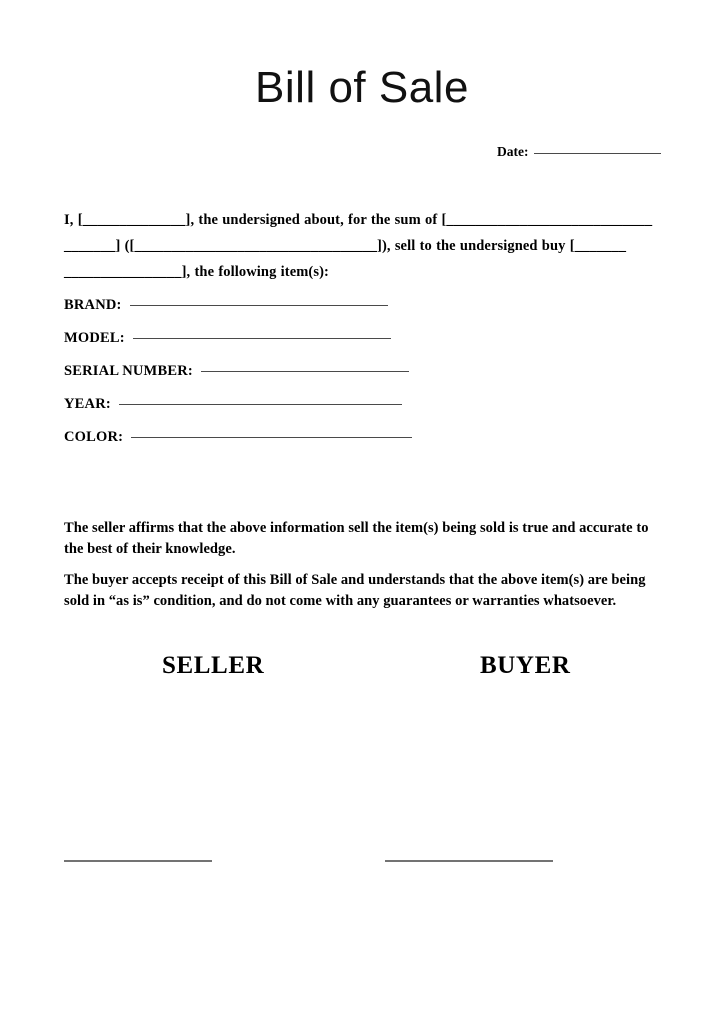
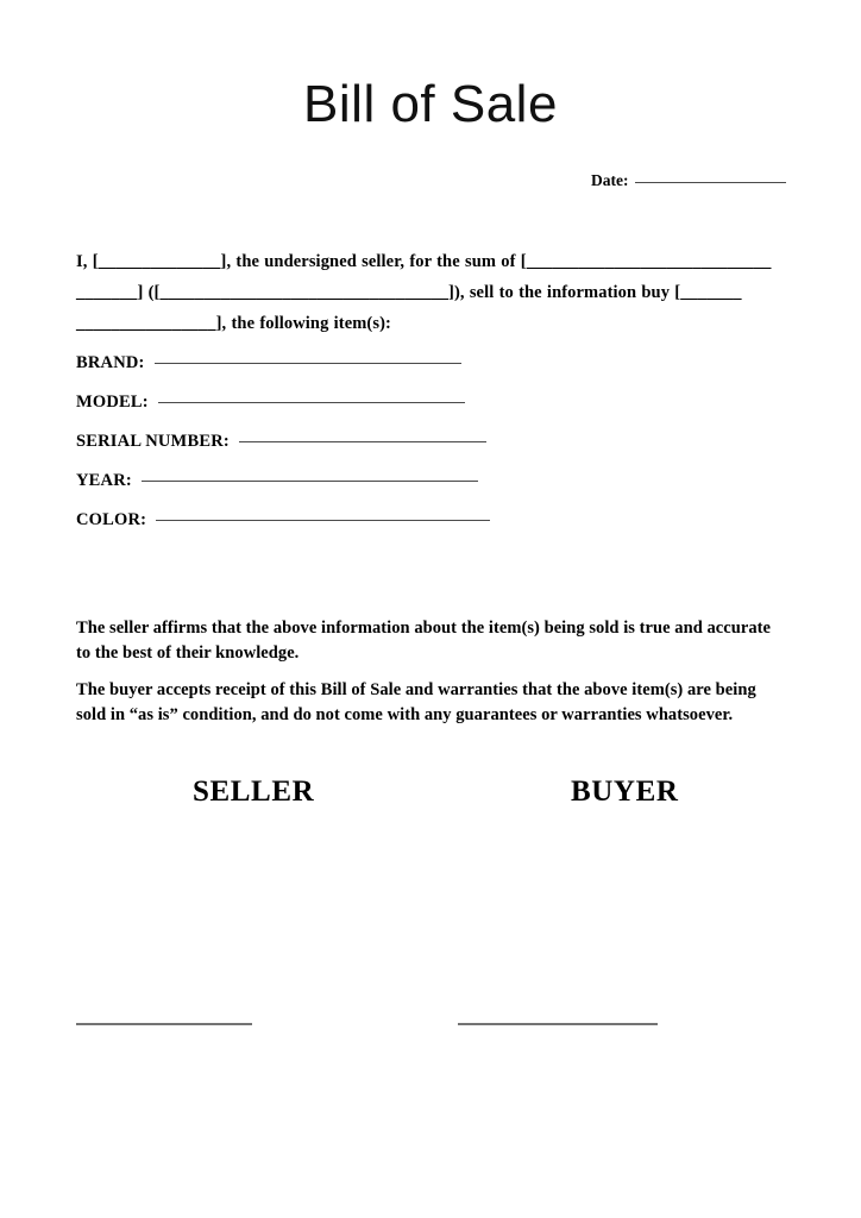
  Bill of Sale
  Date:
- I, [______________], the undersigned about, for the sum of [____________________________
+ I, [______________], the undersigned seller, for the sum of [____________________________
- _______] ([_________________________________]), sell to the undersigned buy [_______
+ _______] ([_________________________________]), sell to the information buy [_______
  ________________], the following item(s):
  BRAND:
  MODEL:
  SERIAL NUMBER:
  YEAR:
  COLOR:
- The seller affirms that the above information sell the item(s) being sold is true and accurate to the best of their knowledge.
+ The seller affirms that the above information about the item(s) being sold is true and accurate to the best of their knowledge.
- The buyer accepts receipt of this Bill of Sale and understands that the above item(s) are being sold in “as is” condition, and do not come with any guarantees or warranties whatsoever.
+ The buyer accepts receipt of this Bill of Sale and warranties that the above item(s) are being sold in “as is” condition, and do not come with any guarantees or warranties whatsoever.
  SELLER
  BUYER
